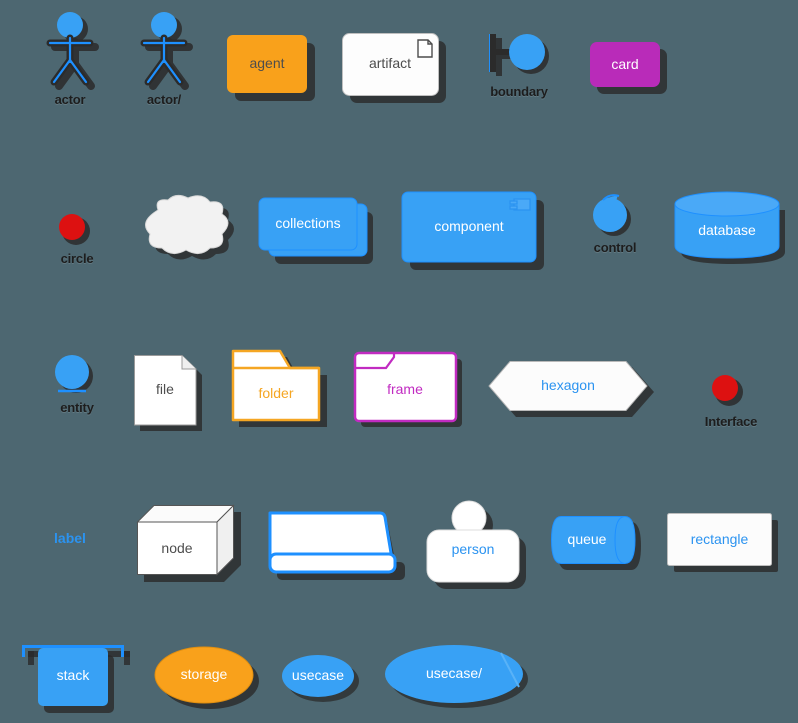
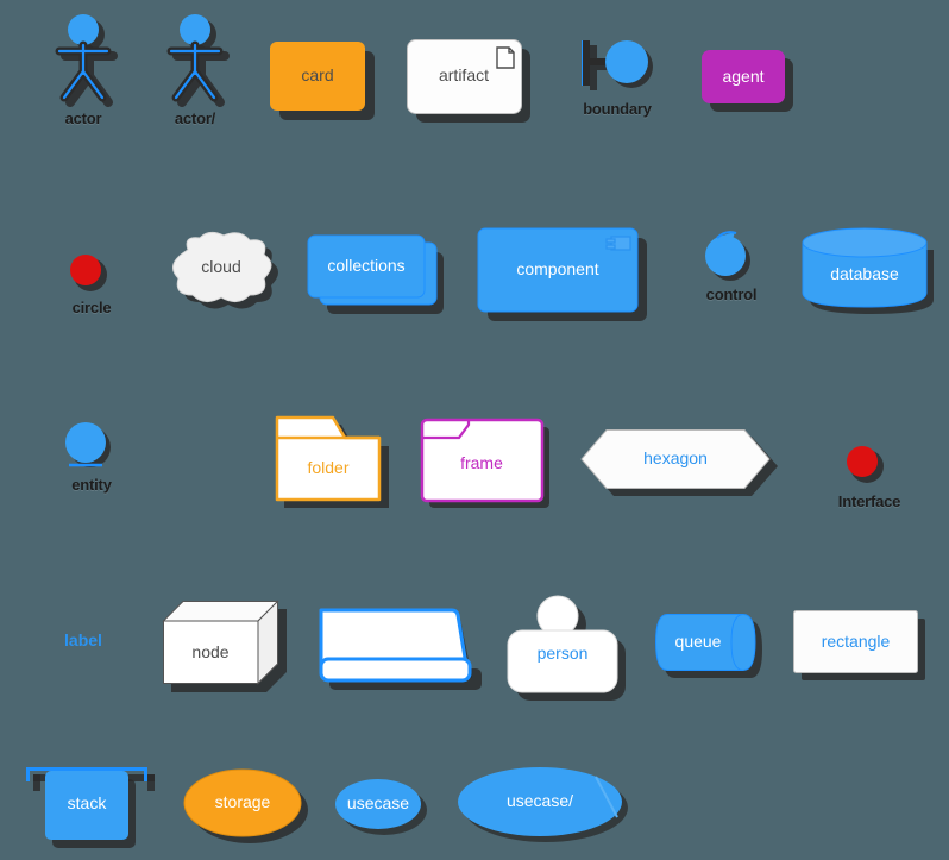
  actor
  actor/
- agent
+ card
  artifact
  boundary
- card
+ agent
  circle
+ cloud
  collections
  component
  control
  database
  entity
- file
  folder
  frame
  hexagon
  Interface
  label
  node
  person
  queue
  rectangle
  stack
  storage
  usecase
  usecase/
